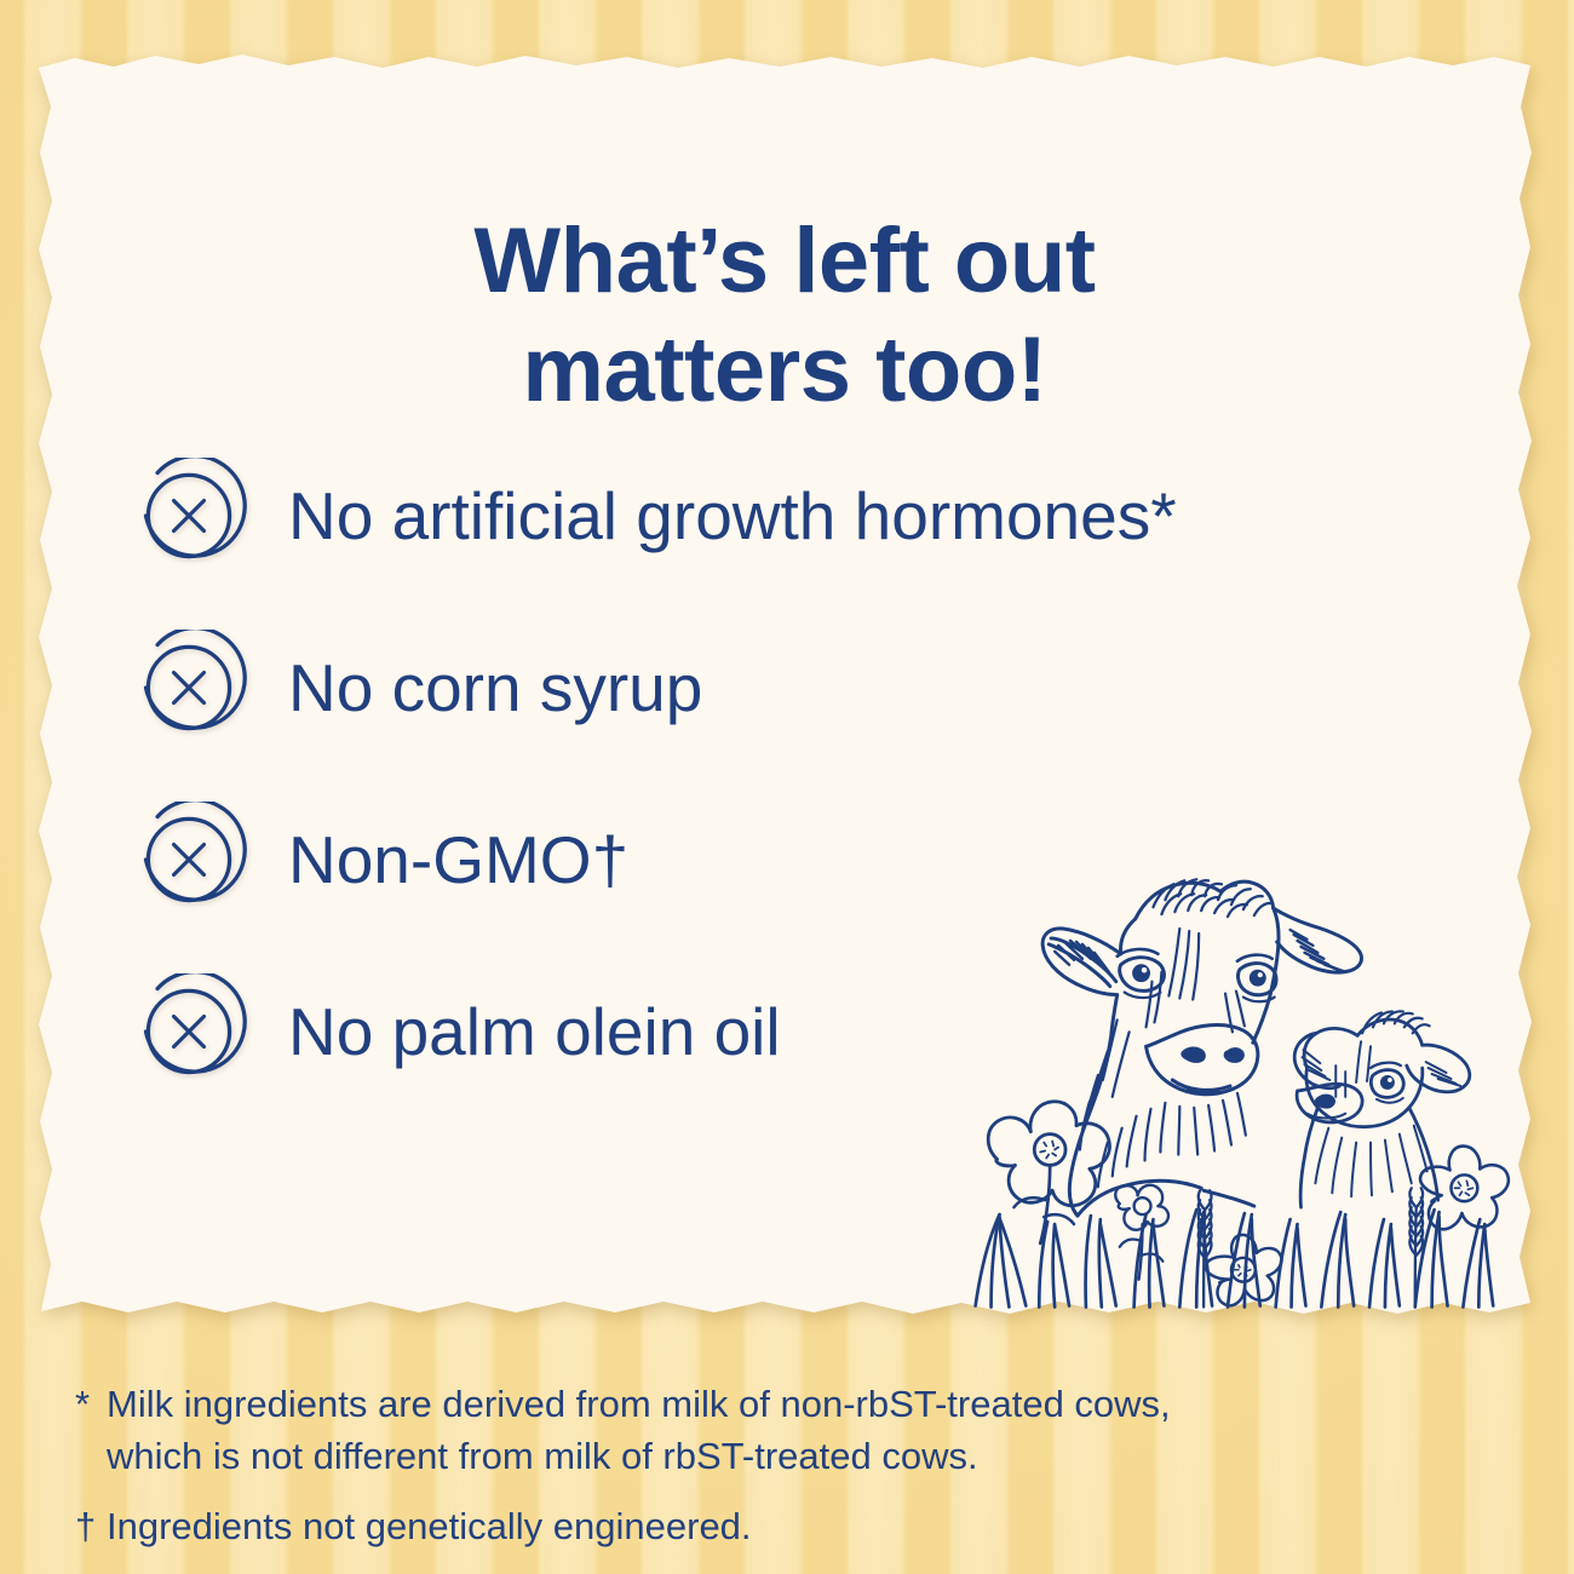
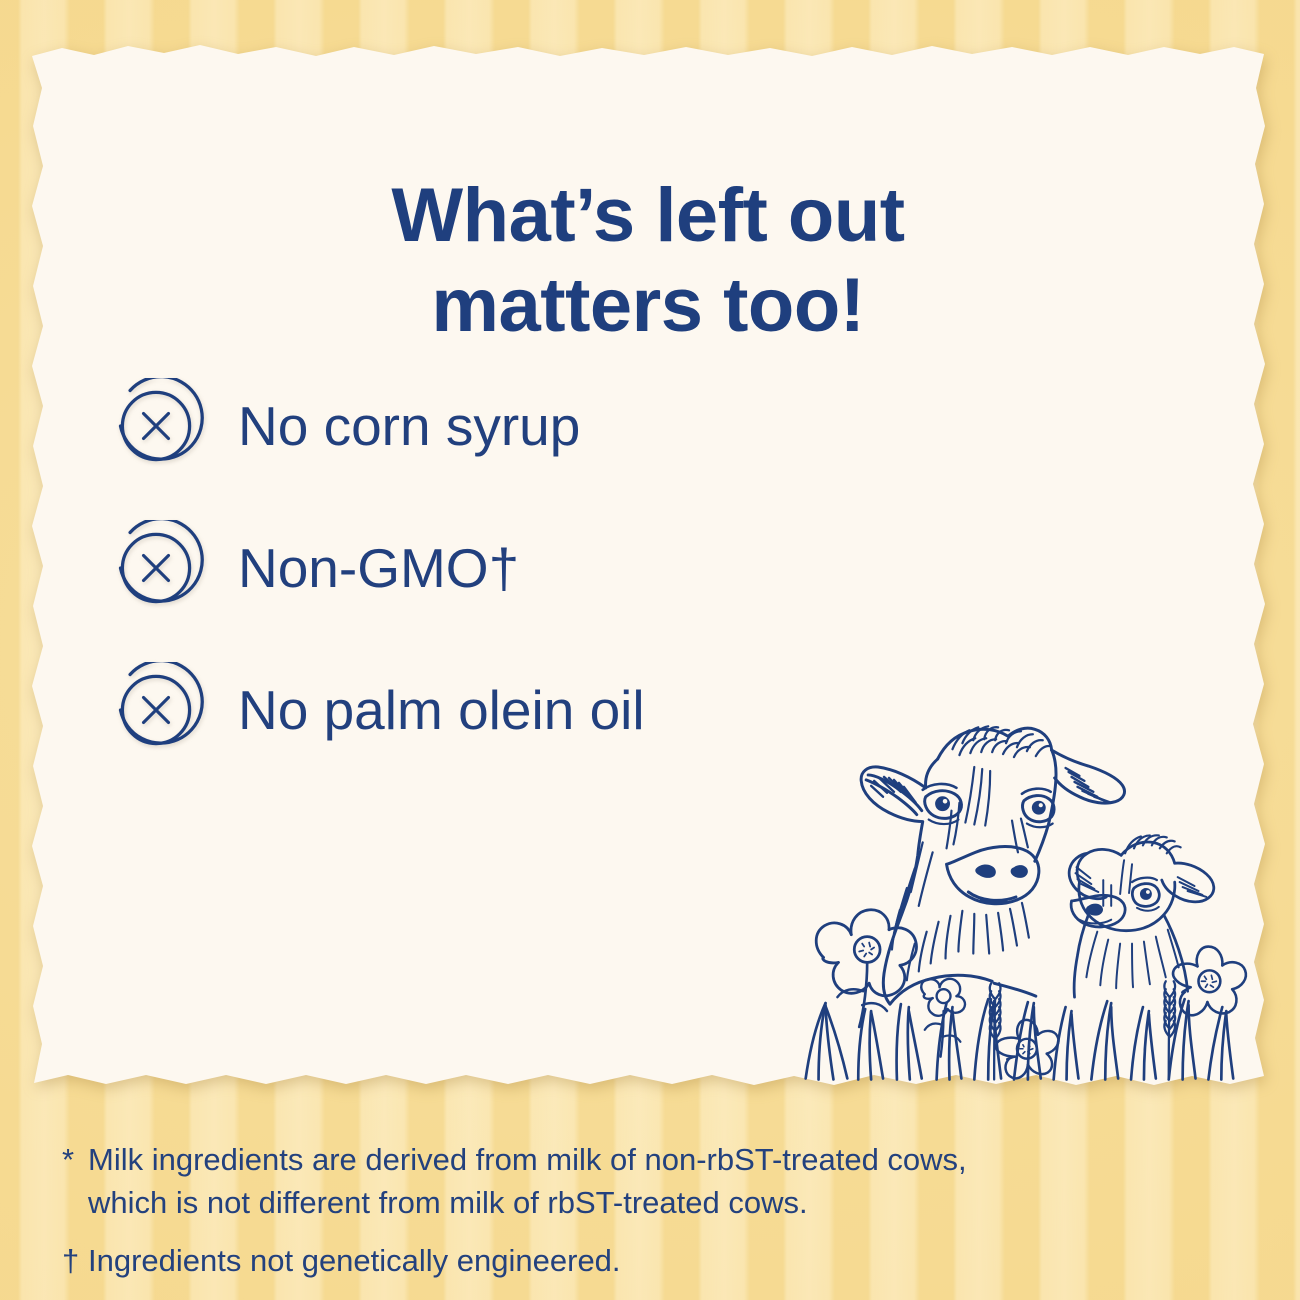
  What’s left out
  matters too!
- No artificial growth hormones*
  No corn syrup
  Non-GMO†
  No palm olein oil
  *
  Milk ingredients are derived from milk of non-rbST-treated cows,
  which is not different from milk of rbST-treated cows.
  †
  Ingredients not genetically engineered.
